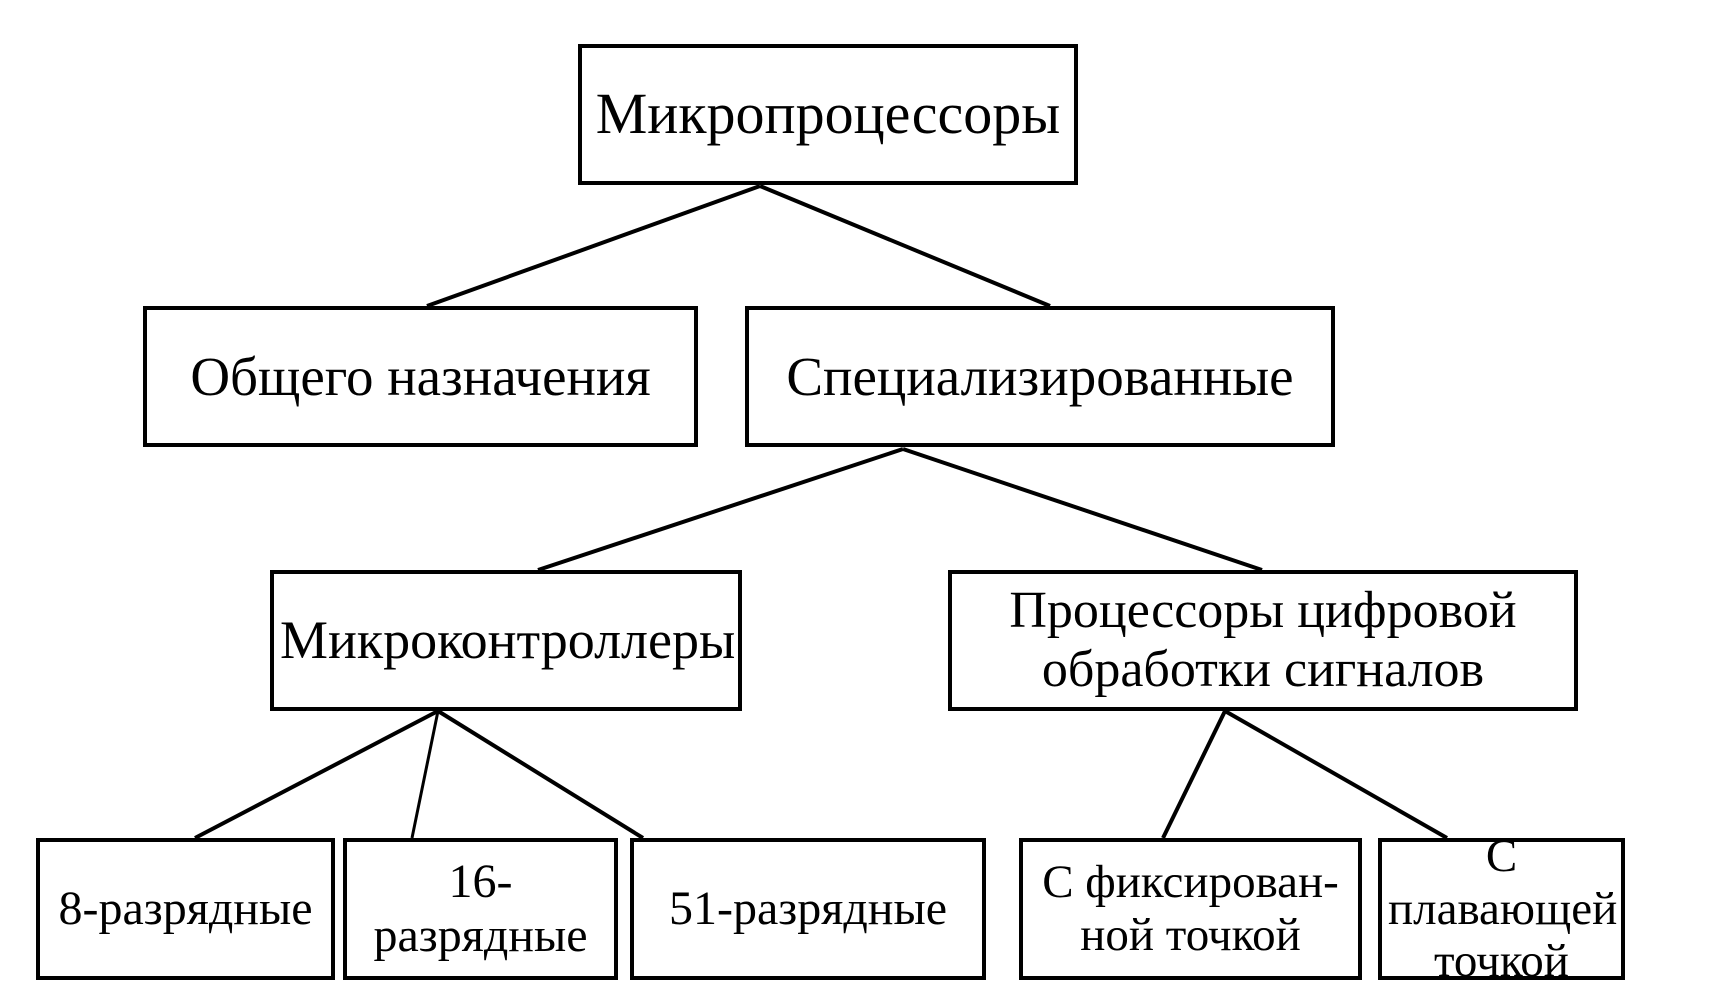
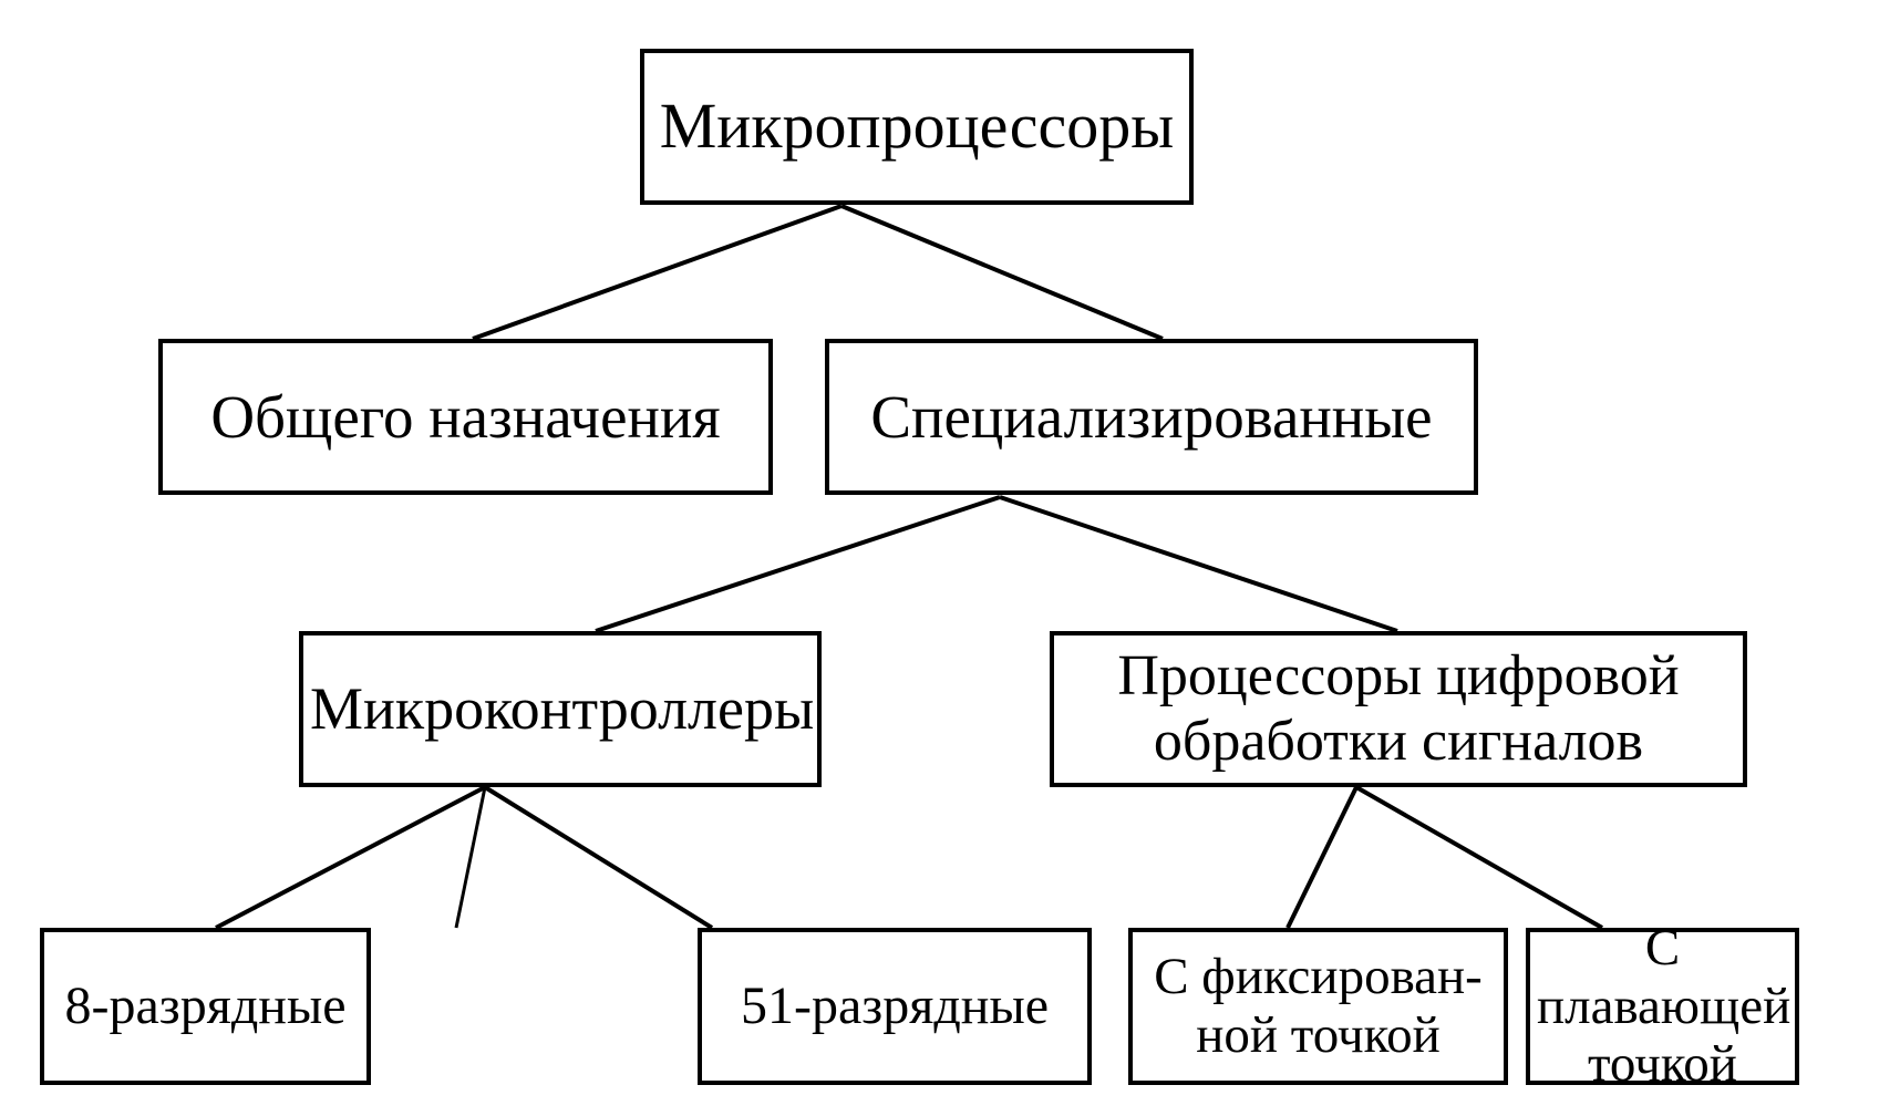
  Микропроцессоры
  Общего назначения
  Специализированные
  Микроконтроллеры
  Процессоры цифровой
  обработки сигналов
  8-разрядные
- 16-разрядные
  51-разрядные
  С фиксирован-
  ной точкой
  С плавающей
  точкой
